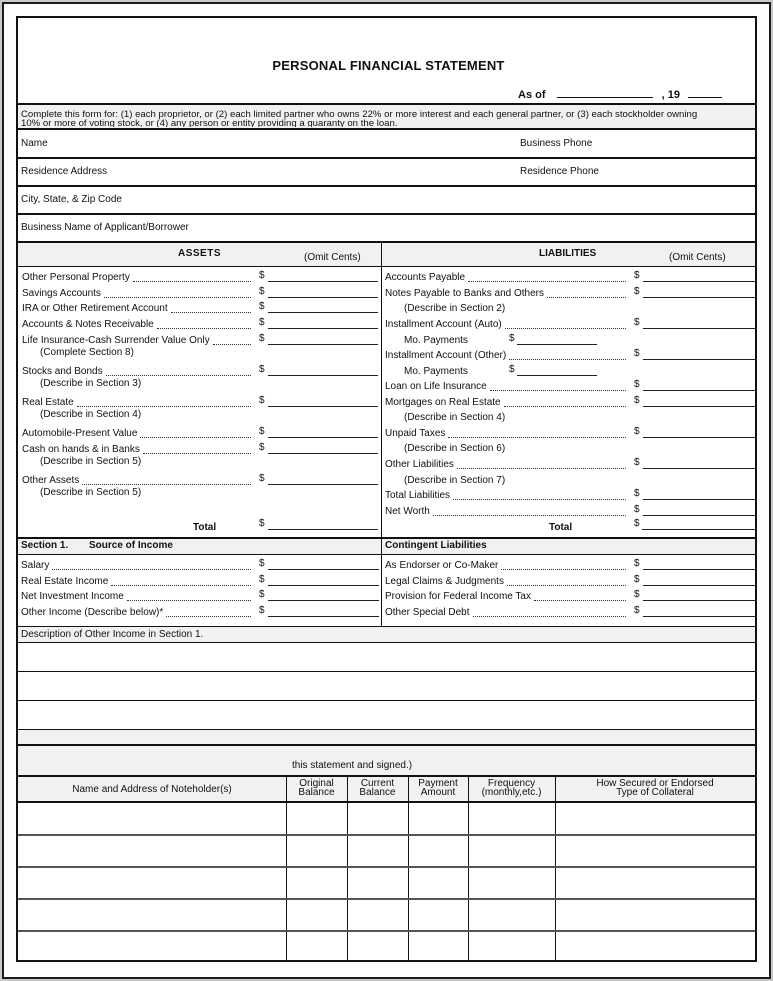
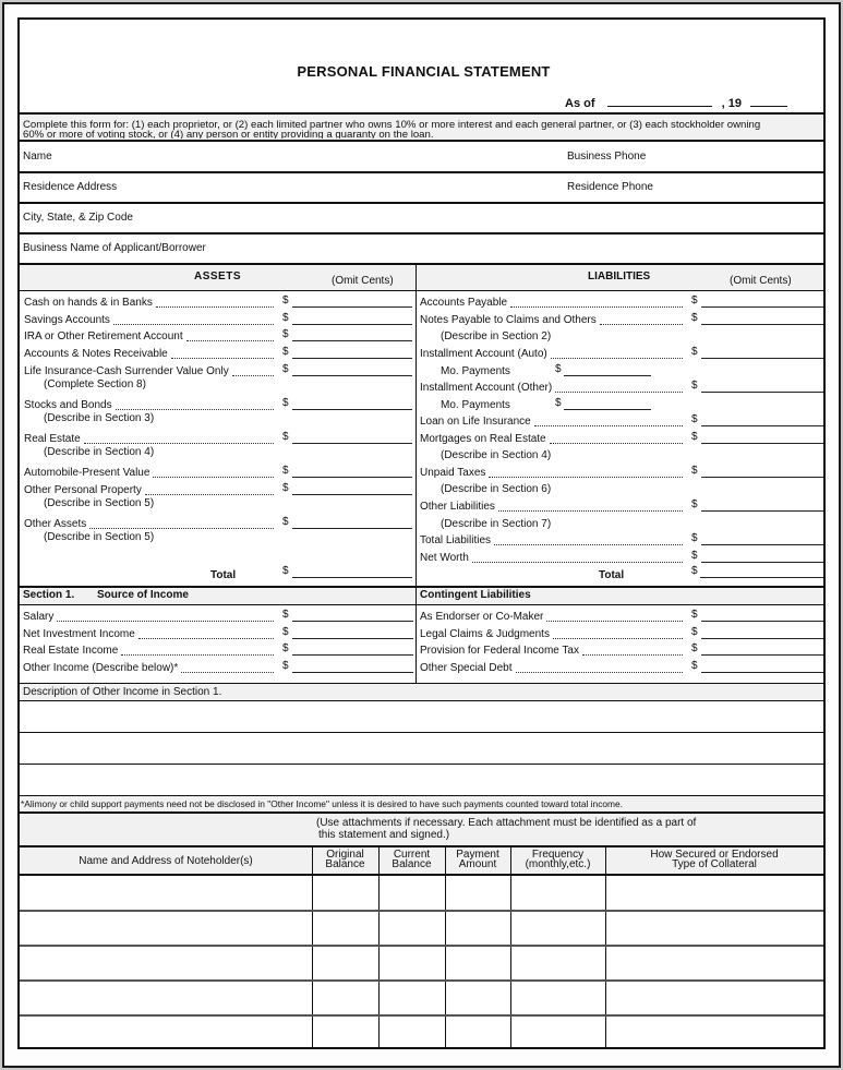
  PERSONAL FINANCIAL STATEMENT
  As of , 19
- Complete this form for: (1) each proprietor, or (2) each limited partner who owns 22% or more interest and each general partner, or (3) each stockholder owning
+ Complete this form for: (1) each proprietor, or (2) each limited partner who owns 10% or more interest and each general partner, or (3) each stockholder owning
- 10% or more of voting stock, or (4) any person or entity providing a guaranty on the loan.
+ 60% or more of voting stock, or (4) any person or entity providing a guaranty on the loan.
  Name
  Business Phone
  Residence Address
  Residence Phone
  City, State, & Zip Code
  Business Name of Applicant/Borrower
  ASSETS
  (Omit Cents)
  LIABILITIES
  (Omit Cents)
  Total
  $
  Total
  $
  Section 1.
  Source of Income
  Contingent Liabilities
  Description of Other Income in Section 1.
+ *Alimony or child support payments need not be disclosed in "Other Income" unless it is desired to have such payments counted toward total income.
+ (Use attachments if necessary. Each attachment must be identified as a part of
  this statement and signed.)
  Name and Address of Noteholder(s)
  Original
  Balance
  Current
  Balance
  Payment
  Amount
  Frequency
  (monthly,etc.)
  How Secured or Endorsed
  Type of Collateral
- Other Personal Property
+ Cash on hands & in Banks
  $
  Savings Accounts
  $
  IRA or Other Retirement Account
  $
  Accounts & Notes Receivable
  $
  Life Insurance-Cash Surrender Value Only
  $
  (Complete Section 8)
  Stocks and Bonds
  $
  (Describe in Section 3)
  Real Estate
  $
  (Describe in Section 4)
  Automobile-Present Value
  $
- Cash on hands & in Banks
+ Other Personal Property
  $
  (Describe in Section 5)
  Other Assets
  $
  (Describe in Section 5)
  Accounts Payable
  $
- Notes Payable to Banks and Others
+ Notes Payable to Claims and Others
  $
  (Describe in Section 2)
  Installment Account (Auto)
  $
  Installment Account (Other)
  $
  Loan on Life Insurance
  $
  Mortgages on Real Estate
  $
  (Describe in Section 4)
  Unpaid Taxes
  $
  (Describe in Section 6)
  Other Liabilities
  $
  (Describe in Section 7)
  Total Liabilities
  $
  Net Worth
  $
  Mo. Payments
  $
  Mo. Payments
  $
  Salary
  $
- Real Estate Income
+ Net Investment Income
  $
- Net Investment Income
+ Real Estate Income
  $
  Other Income (Describe below)*
  $
  As Endorser or Co-Maker
  $
  Legal Claims & Judgments
  $
  Provision for Federal Income Tax
  $
  Other Special Debt
  $
